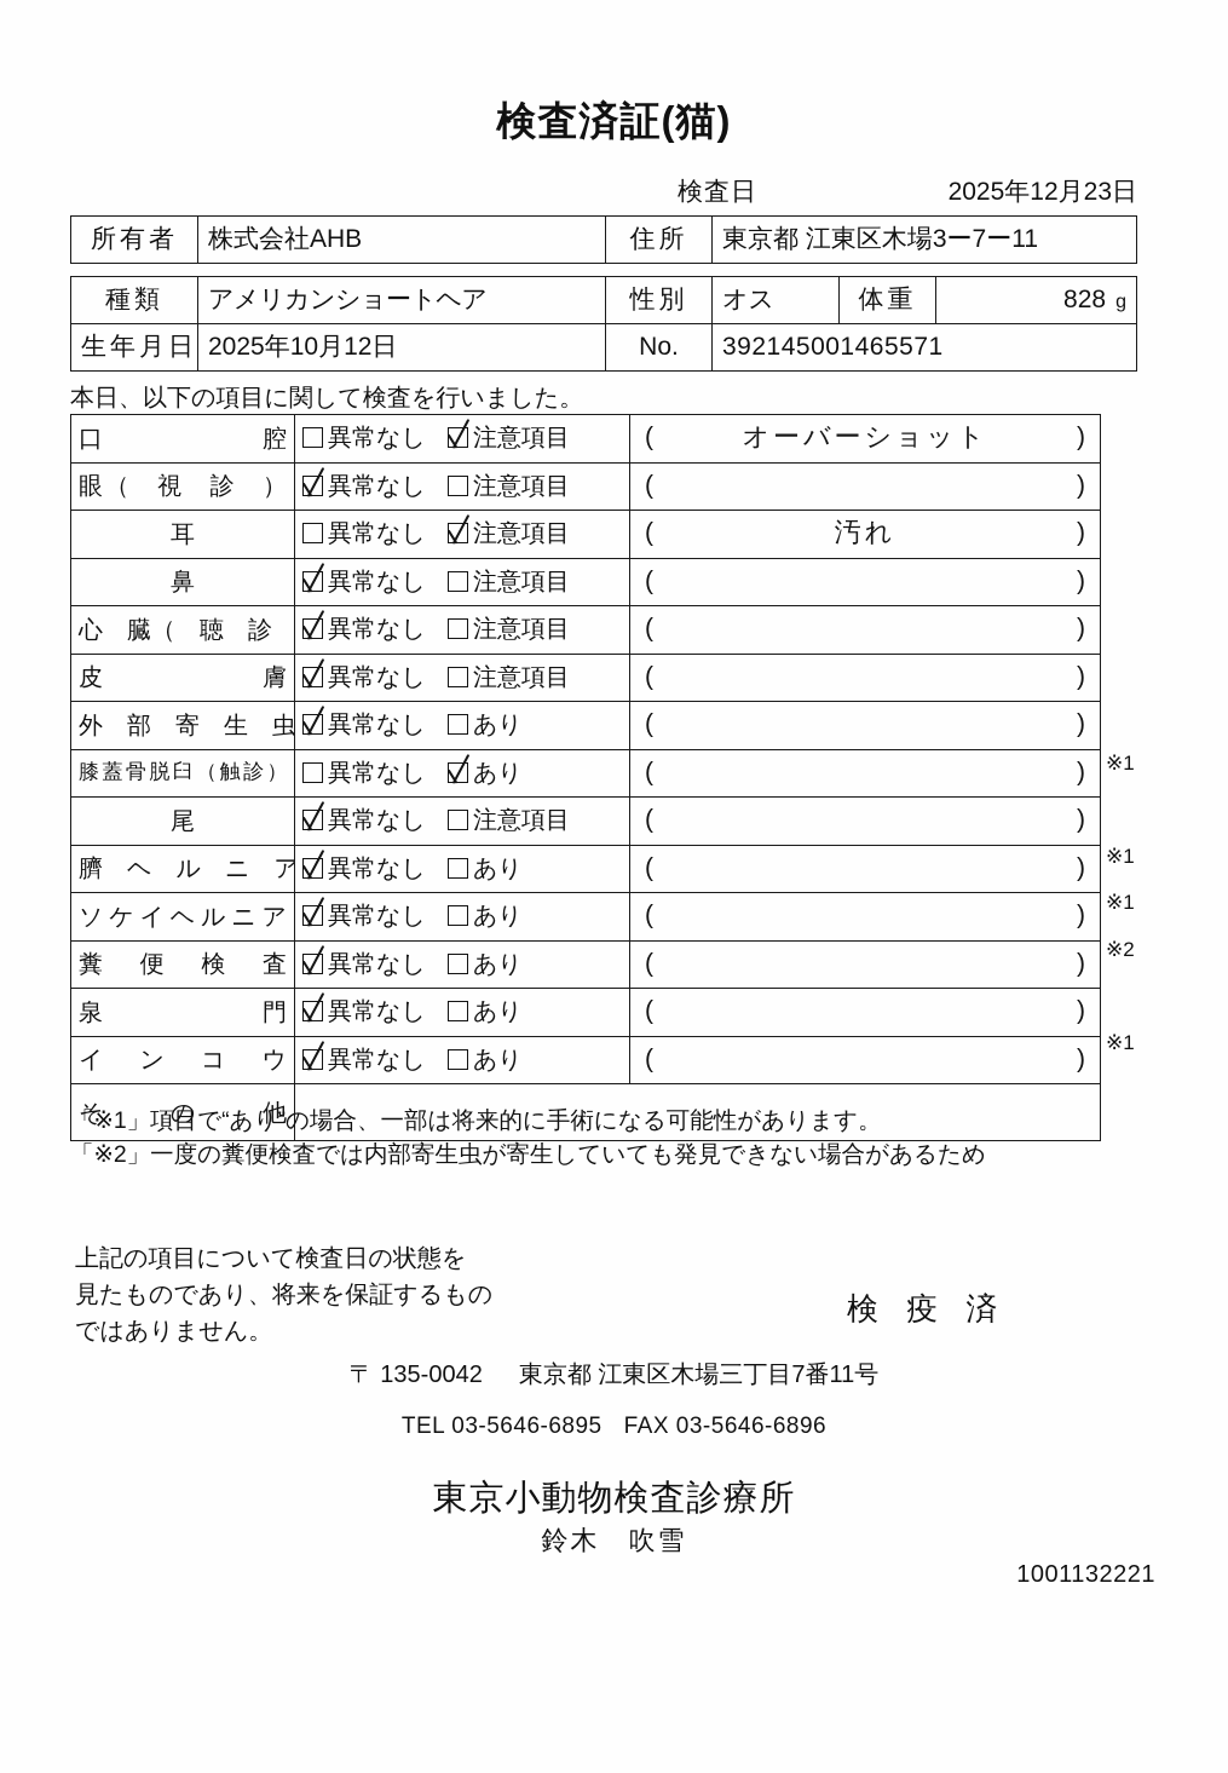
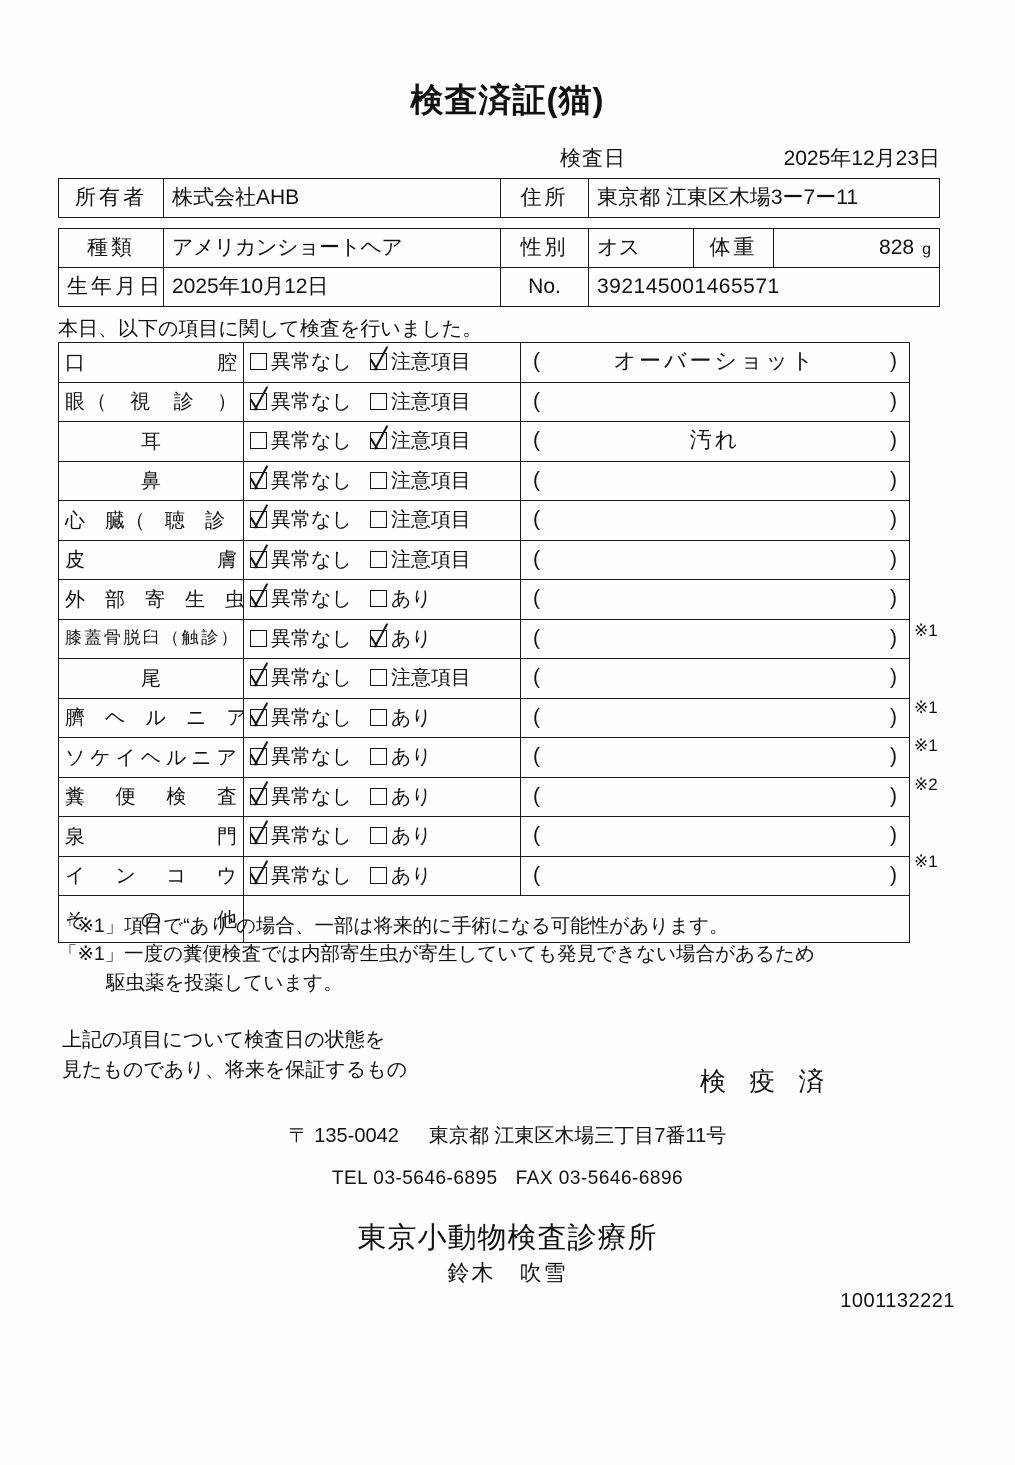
  検査済証(猫)
  検査日
  2025年12月23日
  所有者	株式会社AHB	住所	東京都 江東区木場3ー7ー11
  種類	アメリカンショートヘア	性別	オス	体重	828 g
  生年月日	2025年10月12日	No.	392145001465571
  本日、以下の項目に関して検査を行いました。
  口 腔	異常なし 注意項目	( オーバーショット )
  眼（ 視 診 ）	異常なし 注意項目	( )
  耳	異常なし 注意項目	( 汚れ )
  鼻	異常なし 注意項目	( )
  心 臓（ 聴 診	異常なし 注意項目	( )
  皮 膚	異常なし 注意項目	( )
  外 部 寄 生 虫	異常なし あり	( )
  膝蓋骨脱臼（触診）	異常なし あり	( )
  尾	異常なし 注意項目	( )
  臍 ヘ ル ニ ア	異常なし あり	( )
  ソケイヘルニア	異常なし あり	( )
  糞 便 検 査	異常なし あり	( )
  泉 門	異常なし あり	( )
  イ ン コ ウ	異常なし あり	( )
  そ の 他
  ※1
  ※1
  ※1
  ※2
  ※1
  「※1」項目で“あり”の場合、一部は将来的に手術になる可能性があります。
- 「※2」一度の糞便検査では内部寄生虫が寄生していても発見できない場合があるため
+ 「※1」一度の糞便検査では内部寄生虫が寄生していても発見できない場合があるため
+ 駆虫薬を投薬しています。
  上記の項目について検査日の状態を
  見たものであり、将来を保証するもの
- ではありません。
  検 疫 済
  〒 135-0042 東京都 江東区木場三丁目7番11号
  TEL 03-5646-6895 FAX 03-5646-6896
  東京小動物検査診療所
  鈴木 吹雪
  1001132221
